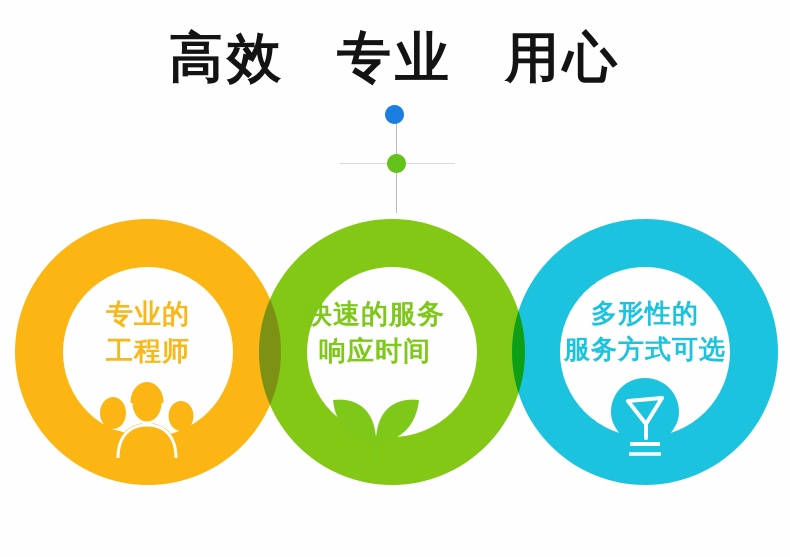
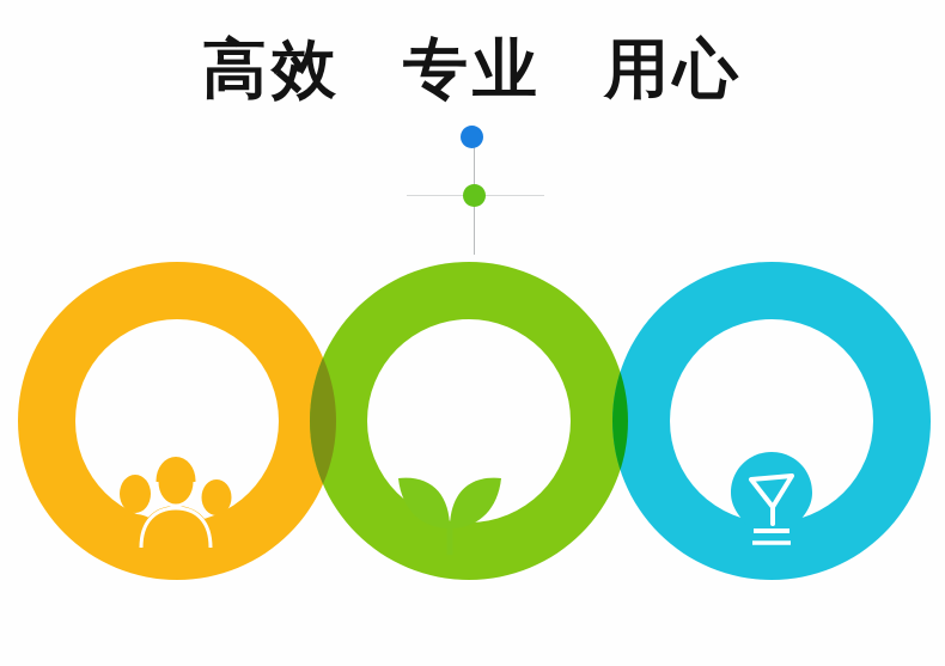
- 专业的
- 工程师
- 快速的服务
- 响应时间
- 多形性的
- 服务方式可选
